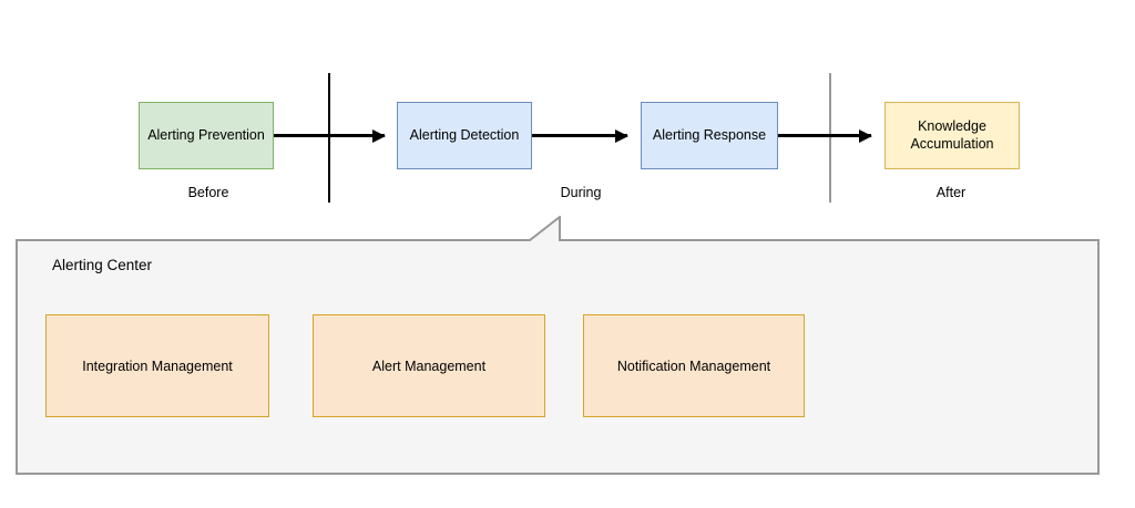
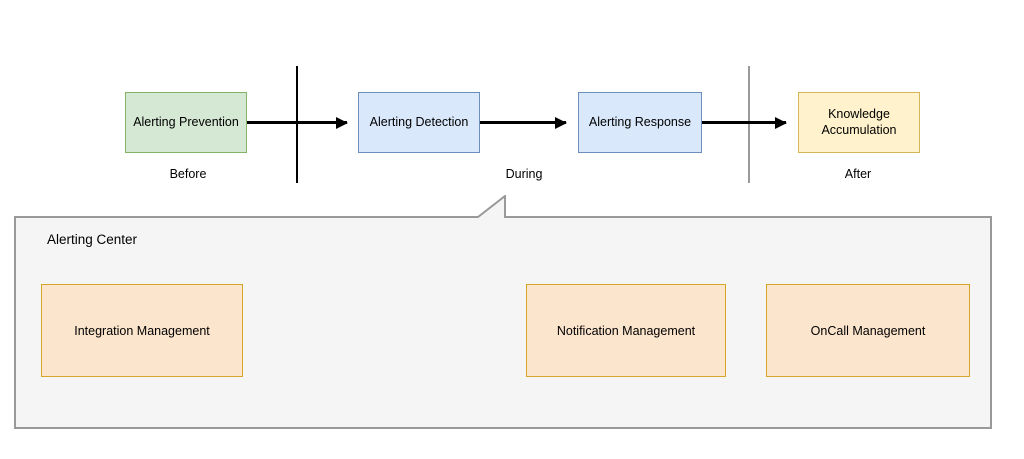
  Alerting Prevention
  Alerting Detection
  Alerting Response
  Knowledge Accumulation
  Before
  During
  After
  Alerting Center
  Integration Management
- Alert Management
  Notification Management
+ OnCall Management
